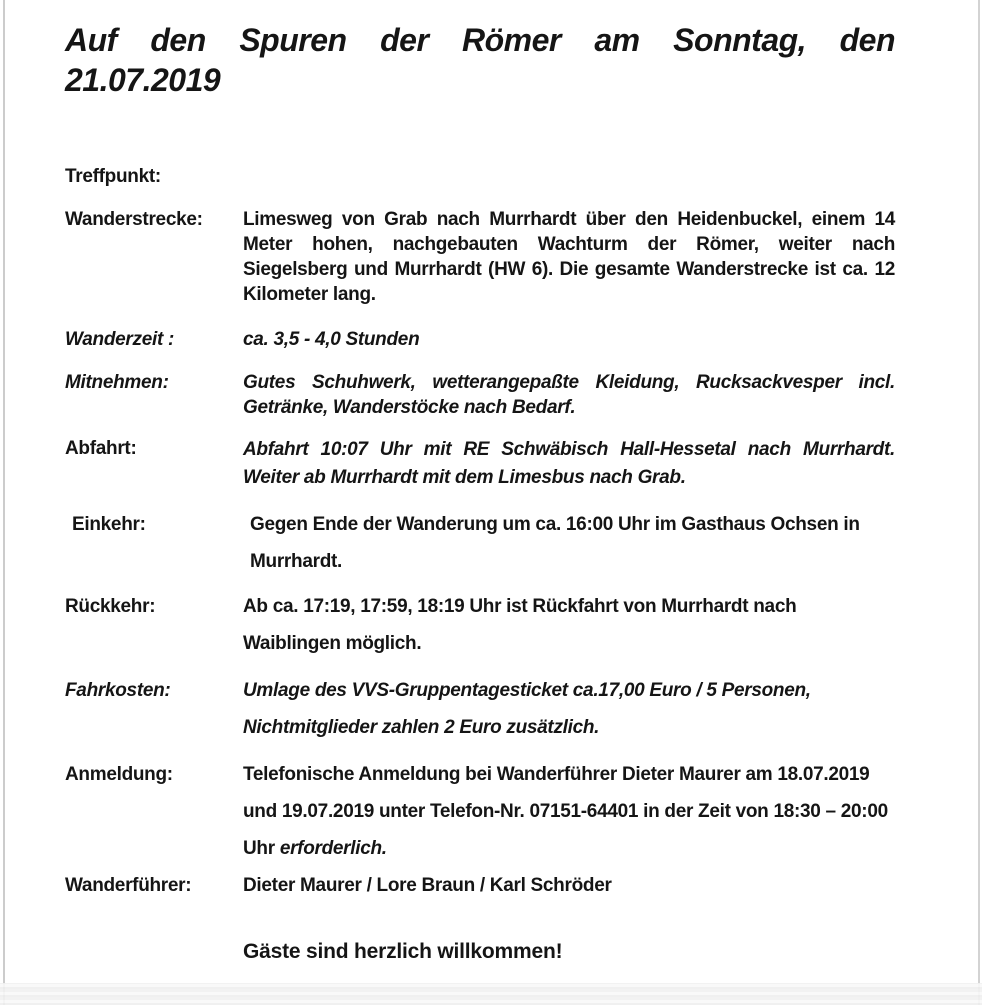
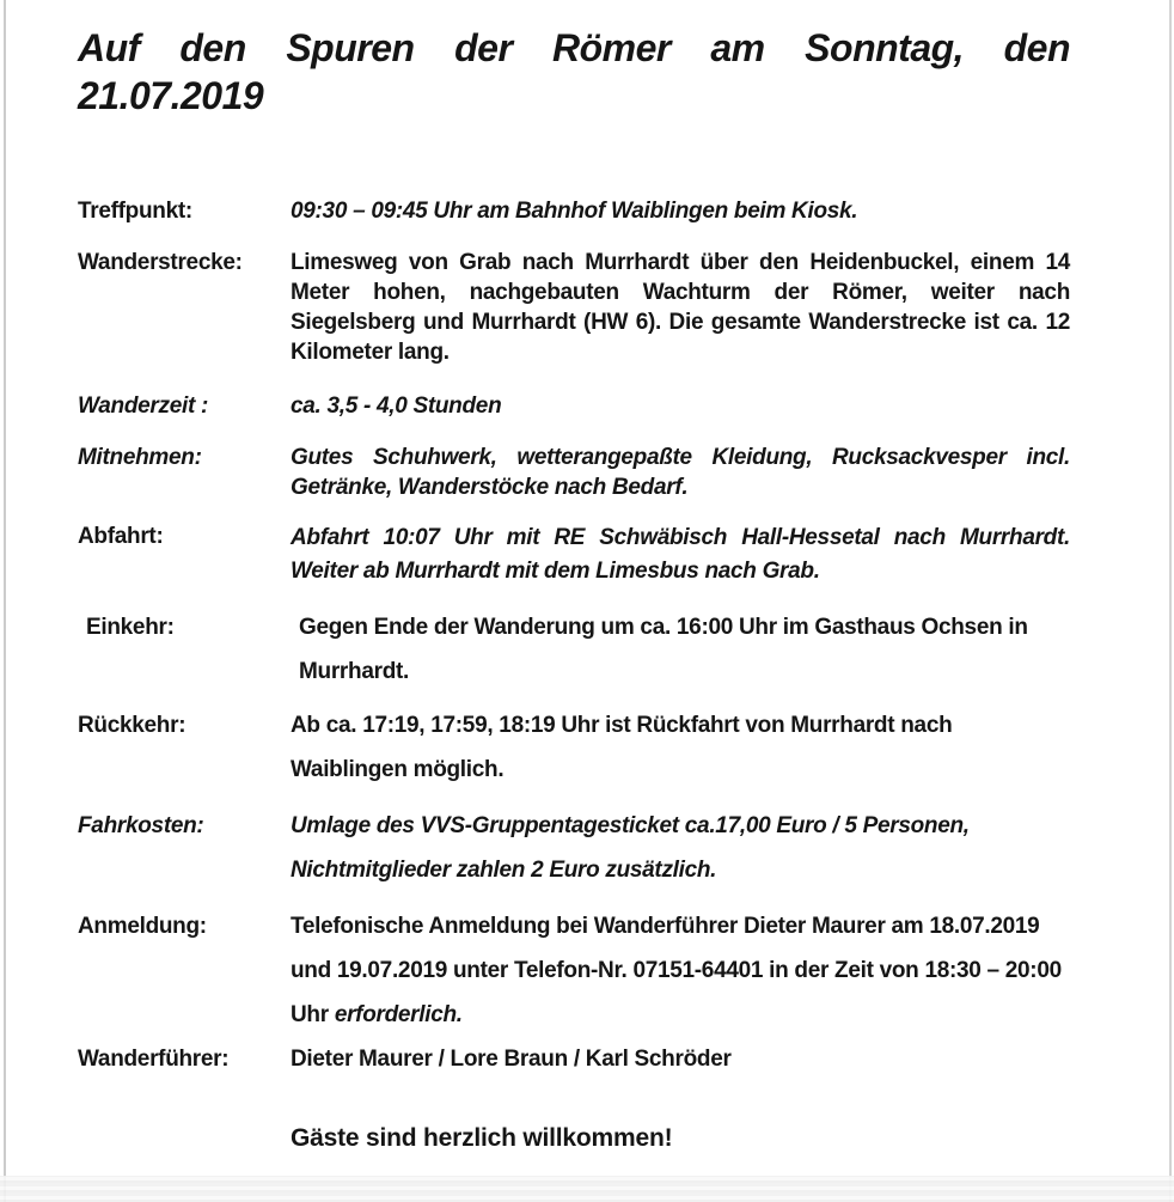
  Auf den Spuren der Römer am Sonntag, den
  21.07.2019
  Treffpunkt:
+ 09:30 – 09:45 Uhr am Bahnhof Waiblingen beim Kiosk.
  Wanderstrecke:
  Limesweg von Grab nach Murrhardt über den Heidenbuckel, einem 14 Meter hohen, nachgebauten Wachturm der Römer, weiter nach Siegelsberg und Murrhardt (HW 6). Die gesamte Wanderstrecke ist ca. 12 Kilometer lang.
  Wanderzeit :
  ca. 3,5 - 4,0 Stunden
  Mitnehmen:
  Gutes Schuhwerk, wetterangepaßte Kleidung, Rucksackvesper incl. Getränke, Wanderstöcke nach Bedarf.
  Abfahrt:
  Abfahrt 10:07 Uhr mit RE Schwäbisch Hall-Hessetal nach Murrhardt. Weiter ab Murrhardt mit dem Limesbus nach Grab.
  Einkehr:
  Gegen Ende der Wanderung um ca. 16:00 Uhr im Gasthaus Ochsen in Murrhardt.
  Rückkehr:
  Ab ca. 17:19, 17:59, 18:19 Uhr ist Rückfahrt von Murrhardt nach Waiblingen möglich.
  Fahrkosten:
  Umlage des VVS-Gruppentagesticket ca.17,00 Euro / 5 Personen, Nichtmitglieder zahlen 2 Euro zusätzlich.
  Anmeldung:
  Telefonische Anmeldung bei Wanderführer Dieter Maurer am 18.07.2019 und 19.07.2019 unter Telefon-Nr. 07151-64401 in der Zeit von 18:30 – 20:00 Uhr erforderlich.
  Wanderführer:
  Dieter Maurer / Lore Braun / Karl Schröder
  Gäste sind herzlich willkommen!
